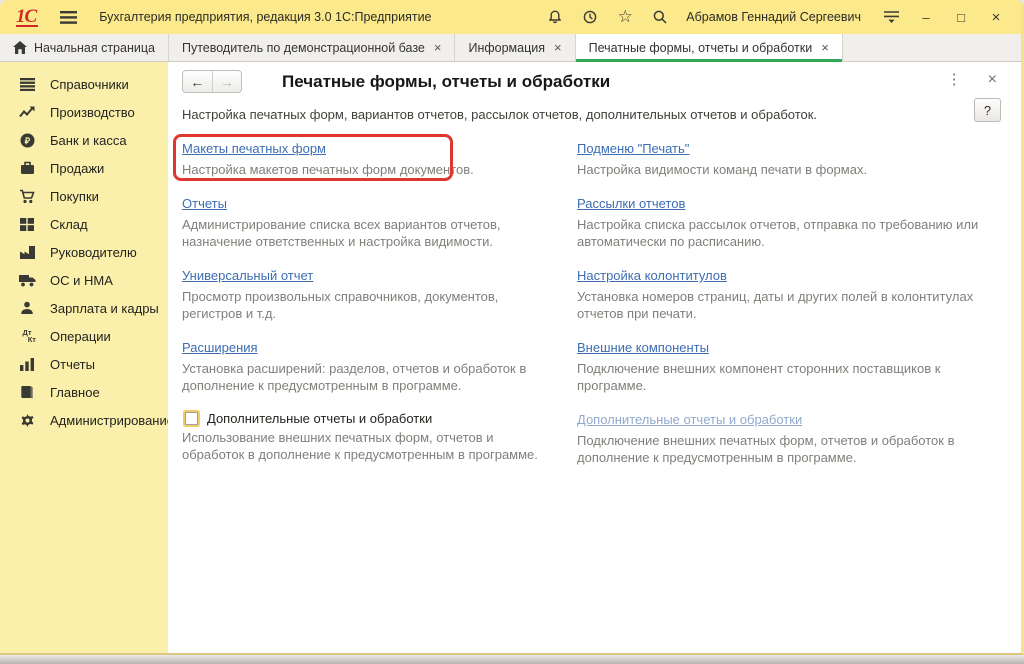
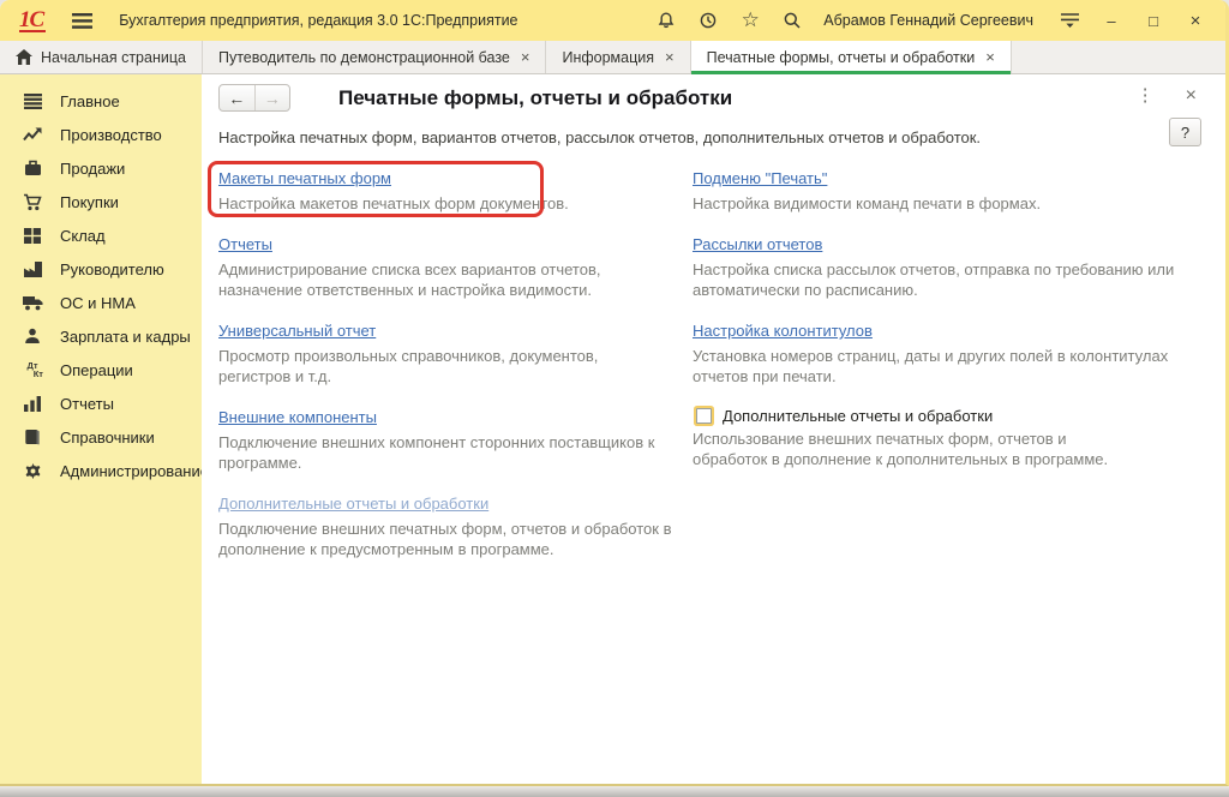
  1С
  Бухгалтерия предприятия, редакция 3.0 1С:Предприятие
  ☆
  Абрамов Геннадий Сергеевич
  –
  □
  ×
  Начальная страница
  Путеводитель по демонстрационной базе
  ×
  Информация
  ×
  Печатные формы, отчеты и обработки
  ×
- Справочники
+ Главное
  Производство
- ₽
- Банк и касса
  Продажи
  Покупки
  Склад
  Руководителю
  ОС и НМА
  Зарплата и кадры
  Дт
  Кт
  Операции
  Отчеты
- Главное
+ Справочники
  Администрировани
  ⋮
  ×
  ←
  →
  Печатные формы, отчеты и обработки
  Настройка печатных форм, вариантов отчетов, рассылок отчетов, дополнительных отчетов и обработок.
  ?
  Макеты печатных форм
  Настройка макетов печатных форм документов.
  Подменю "Печать"
  Настройка видимости команд печати в формах.
  Отчеты
  Администрирование списка всех вариантов отчетов, назначение ответственных и настройка видимости.
  Рассылки отчетов
  Настройка списка рассылок отчетов, отправка по требованию или автоматически по расписанию.
  Универсальный отчет
  Просмотр произвольных справочников, документов, регистров и т.д.
  Настройка колонтитулов
  Установка номеров страниц, даты и других полей в колонтитулах отчетов при печати.
- Расширения
- Установка расширений: разделов, отчетов и обработок в дополнение к предусмотренным в программе.
  Внешние компоненты
  Подключение внешних компонент сторонних поставщиков к программе.
  Дополнительные отчеты и обработки
- Использование внешних печатных форм, отчетов и обработок в дополнение к предусмотренным в программе.
+ Использование внешних печатных форм, отчетов и обработок в дополнение к дополнительных в программе.
  Дополнительные отчеты и обработки
  Подключение внешних печатных форм, отчетов и обработок в дополнение к предусмотренным в программе.
